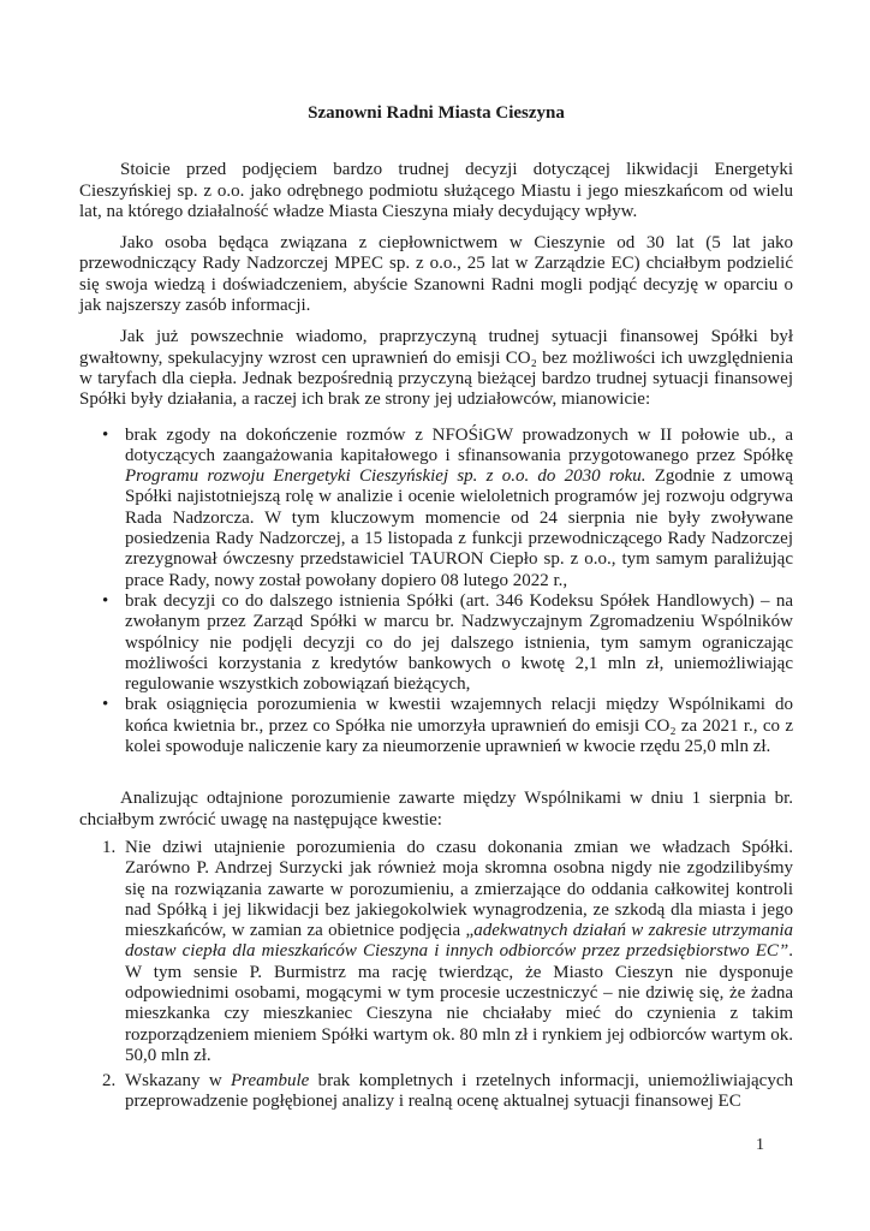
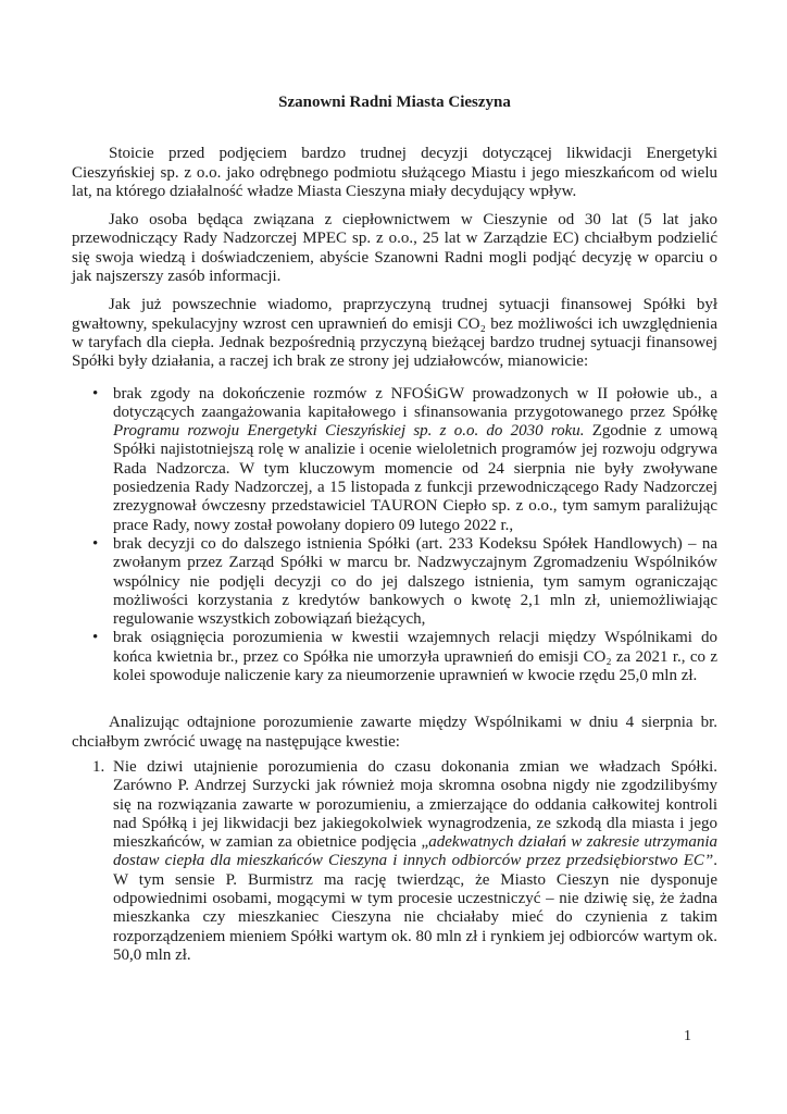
  Szanowni Radni Miasta Cieszyna
  Stoicie przed podjęciem bardzo trudnej decyzji dotyczącej likwidacji Energetyki Cieszyńskiej sp. z o.o. jako odrębnego podmiotu służącego Miastu i jego mieszkańcom od wielu lat, na którego działalność władze Miasta Cieszyna miały decydujący wpływ.
  Jako osoba będąca związana z ciepłownictwem w Cieszynie od 30 lat (5 lat jako przewodniczący Rady Nadzorczej MPEC sp. z o.o., 25 lat w Zarządzie EC) chciałbym podzielić się swoja wiedzą i doświadczeniem, abyście Szanowni Radni mogli podjąć decyzję w oparciu o jak najszerszy zasób informacji.
  Jak już powszechnie wiadomo, praprzyczyną trudnej sytuacji finansowej Spółki był gwałtowny, spekulacyjny wzrost cen uprawnień do emisji CO₂ bez możliwości ich uwzględnienia w taryfach dla ciepła. Jednak bezpośrednią przyczyną bieżącej bardzo trudnej sytuacji finansowej Spółki były działania, a raczej ich brak ze strony jej udziałowców, mianowicie:
  •
- brak zgody na dokończenie rozmów z NFOŚiGW prowadzonych w II połowie ub., a dotyczących zaangażowania kapitałowego i sfinansowania przygotowanego przez Spółkę Programu rozwoju Energetyki Cieszyńskiej sp. z o.o. do 2030 roku. Zgodnie z umową Spółki najistotniejszą rolę w analizie i ocenie wieloletnich programów jej rozwoju odgrywa Rada Nadzorcza. W tym kluczowym momencie od 24 sierpnia nie były zwoływane posiedzenia Rady Nadzorczej, a 15 listopada z funkcji przewodniczącego Rady Nadzorczej zrezygnował ówczesny przedstawiciel TAURON Ciepło sp. z o.o., tym samym paraliżując prace Rady, nowy został powołany dopiero 08 lutego 2022 r.,
+ brak zgody na dokończenie rozmów z NFOŚiGW prowadzonych w II połowie ub., a dotyczących zaangażowania kapitałowego i sfinansowania przygotowanego przez Spółkę Programu rozwoju Energetyki Cieszyńskiej sp. z o.o. do 2030 roku. Zgodnie z umową Spółki najistotniejszą rolę w analizie i ocenie wieloletnich programów jej rozwoju odgrywa Rada Nadzorcza. W tym kluczowym momencie od 24 sierpnia nie były zwoływane posiedzenia Rady Nadzorczej, a 15 listopada z funkcji przewodniczącego Rady Nadzorczej zrezygnował ówczesny przedstawiciel TAURON Ciepło sp. z o.o., tym samym paraliżując prace Rady, nowy został powołany dopiero 09 lutego 2022 r.,
  •
- brak decyzji co do dalszego istnienia Spółki (art. 346 Kodeksu Spółek Handlowych) – na zwołanym przez Zarząd Spółki w marcu br. Nadzwyczajnym Zgromadzeniu Wspólników wspólnicy nie podjęli decyzji co do jej dalszego istnienia, tym samym ograniczając możliwości korzystania z kredytów bankowych o kwotę 2,1 mln zł, uniemożliwiając regulowanie wszystkich zobowiązań bieżących,
+ brak decyzji co do dalszego istnienia Spółki (art. 233 Kodeksu Spółek Handlowych) – na zwołanym przez Zarząd Spółki w marcu br. Nadzwyczajnym Zgromadzeniu Wspólników wspólnicy nie podjęli decyzji co do jej dalszego istnienia, tym samym ograniczając możliwości korzystania z kredytów bankowych o kwotę 2,1 mln zł, uniemożliwiając regulowanie wszystkich zobowiązań bieżących,
  •
  brak osiągnięcia porozumienia w kwestii wzajemnych relacji między Wspólnikami do końca kwietnia br., przez co Spółka nie umorzyła uprawnień do emisji CO₂ za 2021 r., co z kolei spowoduje naliczenie kary za nieumorzenie uprawnień w kwocie rzędu 25,0 mln zł.
- Analizując odtajnione porozumienie zawarte między Wspólnikami w dniu 1 sierpnia br. chciałbym zwrócić uwagę na następujące kwestie:
+ Analizując odtajnione porozumienie zawarte między Wspólnikami w dniu 4 sierpnia br. chciałbym zwrócić uwagę na następujące kwestie:
  1.
  Nie dziwi utajnienie porozumienia do czasu dokonania zmian we władzach Spółki. Zarówno P. Andrzej Surzycki jak również moja skromna osobna nigdy nie zgodzilibyśmy się na rozwiązania zawarte w porozumieniu, a zmierzające do oddania całkowitej kontroli nad Spółką i jej likwidacji bez jakiegokolwiek wynagrodzenia, ze szkodą dla miasta i jego mieszkańców, w zamian za obietnice podjęcia „adekwatnych działań w zakresie utrzymania dostaw ciepła dla mieszkańców Cieszyna i innych odbiorców przez przedsiębiorstwo EC”. W tym sensie P. Burmistrz ma rację twierdząc, że Miasto Cieszyn nie dysponuje odpowiednimi osobami, mogącymi w tym procesie uczestniczyć – nie dziwię się, że żadna mieszkanka czy mieszkaniec Cieszyna nie chciałaby mieć do czynienia z takim rozporządzeniem mieniem Spółki wartym ok. 80 mln zł i rynkiem jej odbiorców wartym ok. 50,0 mln zł.
- 2.
- Wskazany w Preambule brak kompletnych i rzetelnych informacji, uniemożliwiających przeprowadzenie pogłębionej analizy i realną ocenę aktualnej sytuacji finansowej EC
  1
